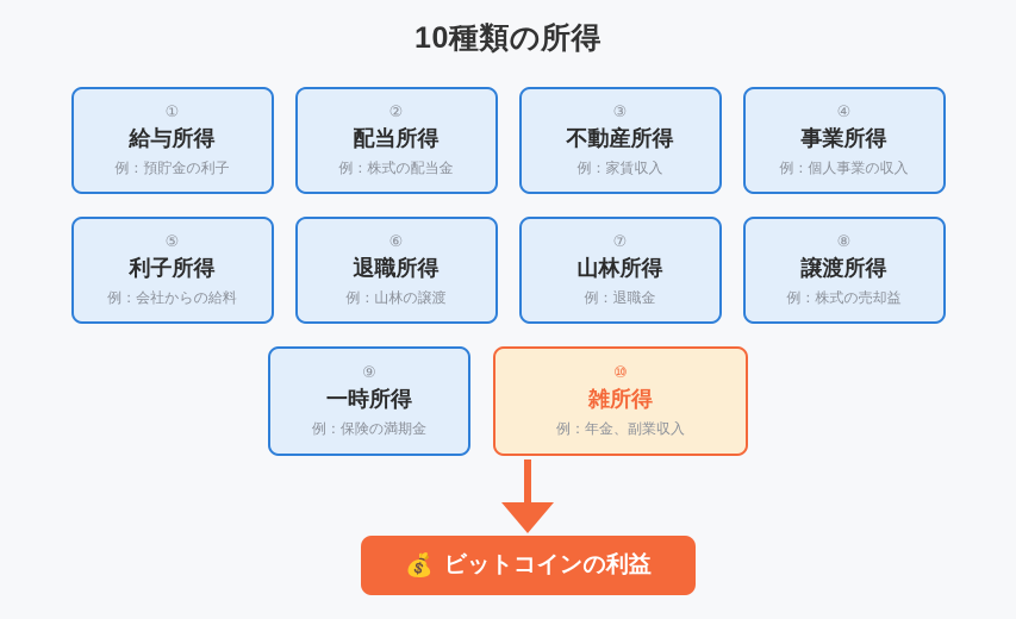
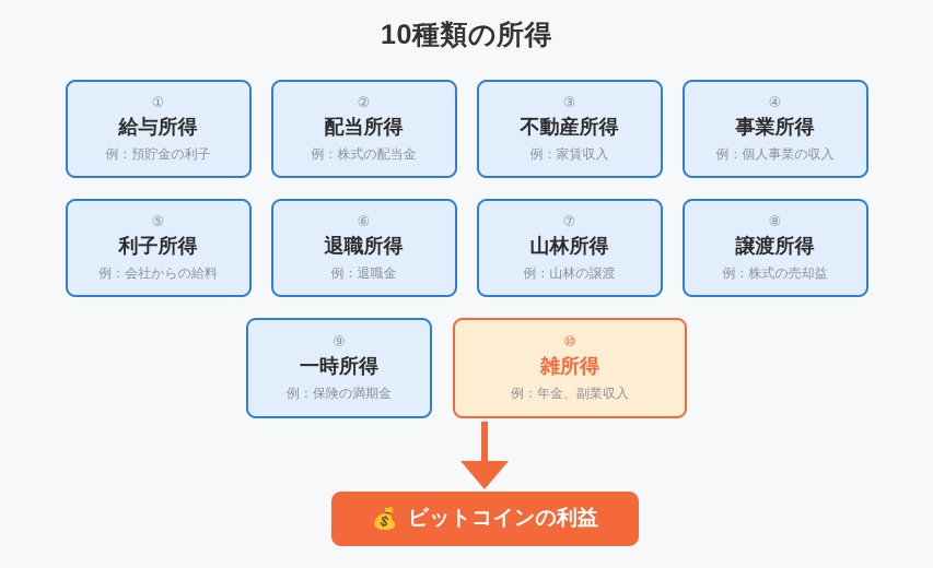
  10種類の所得
  ①
  給与所得
  例：預貯金の利子
  ②
  配当所得
  例：株式の配当金
  ③
  不動産所得
  例：家賃収入
  ④
  事業所得
  例：個人事業の収入
  ⑤
  利子所得
  例：会社からの給料
  ⑥
  退職所得
- 例：山林の譲渡
+ 例：退職金
  ⑦
  山林所得
- 例：退職金
+ 例：山林の譲渡
  ⑧
  譲渡所得
  例：株式の売却益
  ⑨
  一時所得
  例：保険の満期金
  ⑩
  雑所得
  例：年金、副業収入
  💰
  ビットコインの利益
